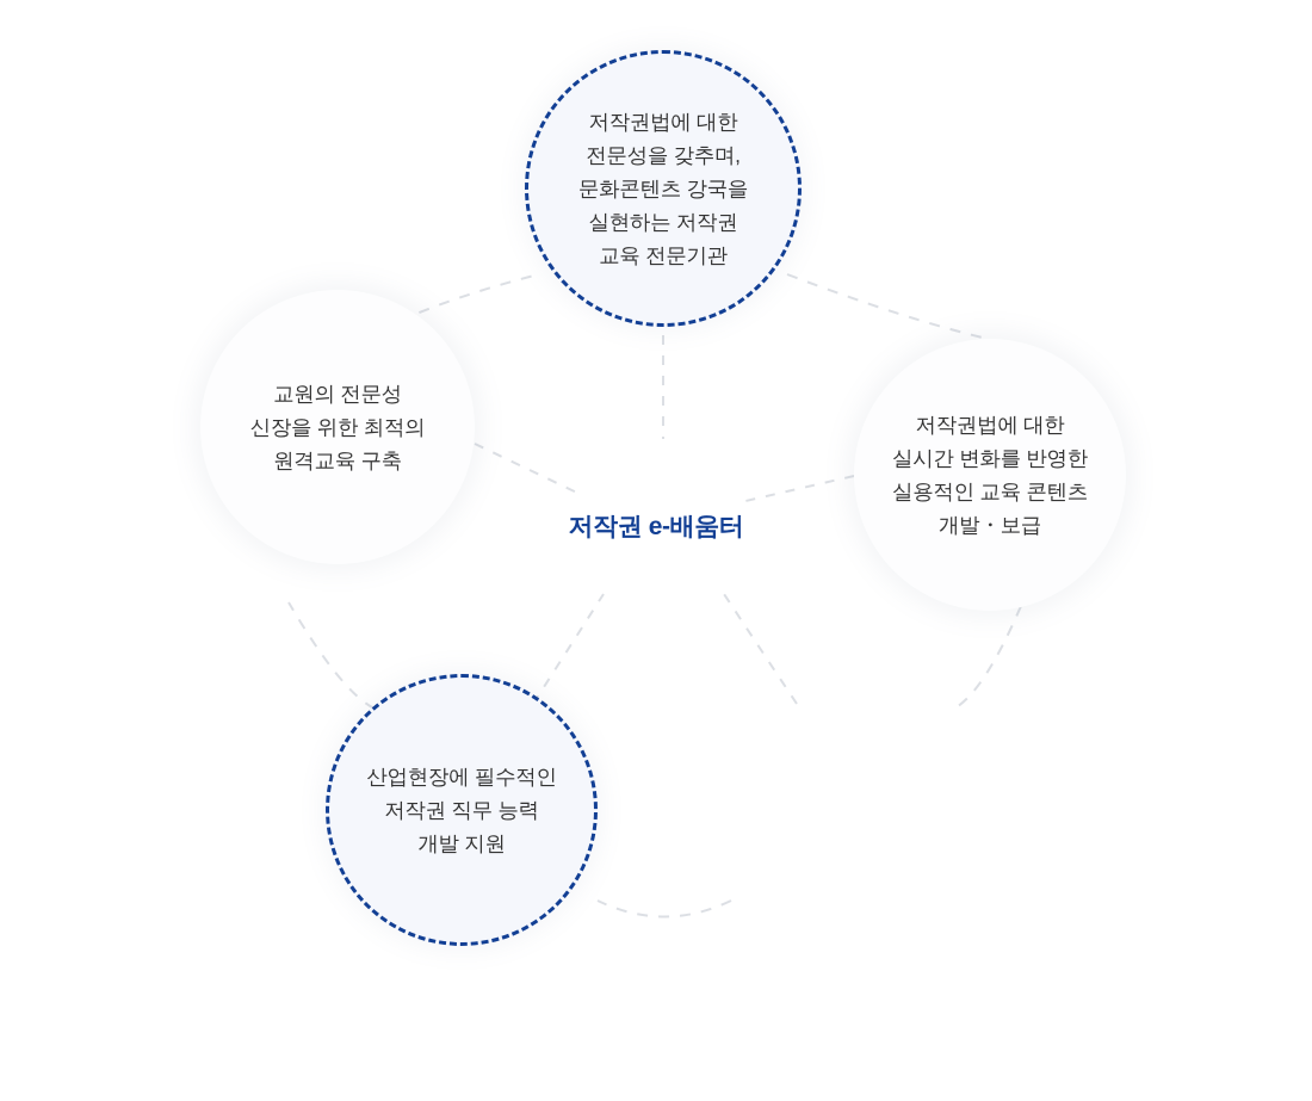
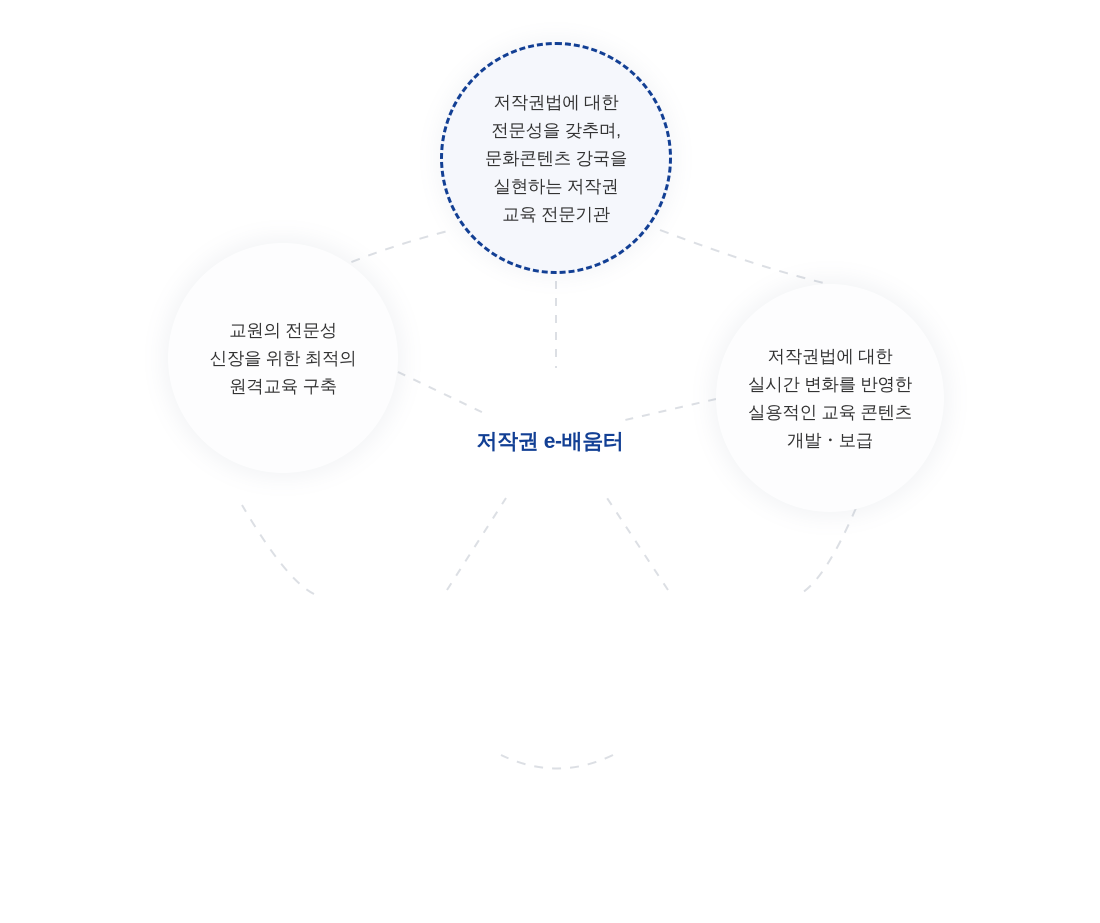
  저작권법에 대한
  전문성을 갖추며,
  문화콘텐츠 강국을
  실현하는 저작권
  교육 전문기관
  저작권법에 대한
  실시간 변화를 반영한
  실용적인 교육 콘텐츠
  개발・보급
- 산업현장에 필수적인
- 저작권 직무 능력
- 개발 지원
  교원의 전문성
  신장을 위한 최적의
  원격교육 구축
  저작권 e-배움터
